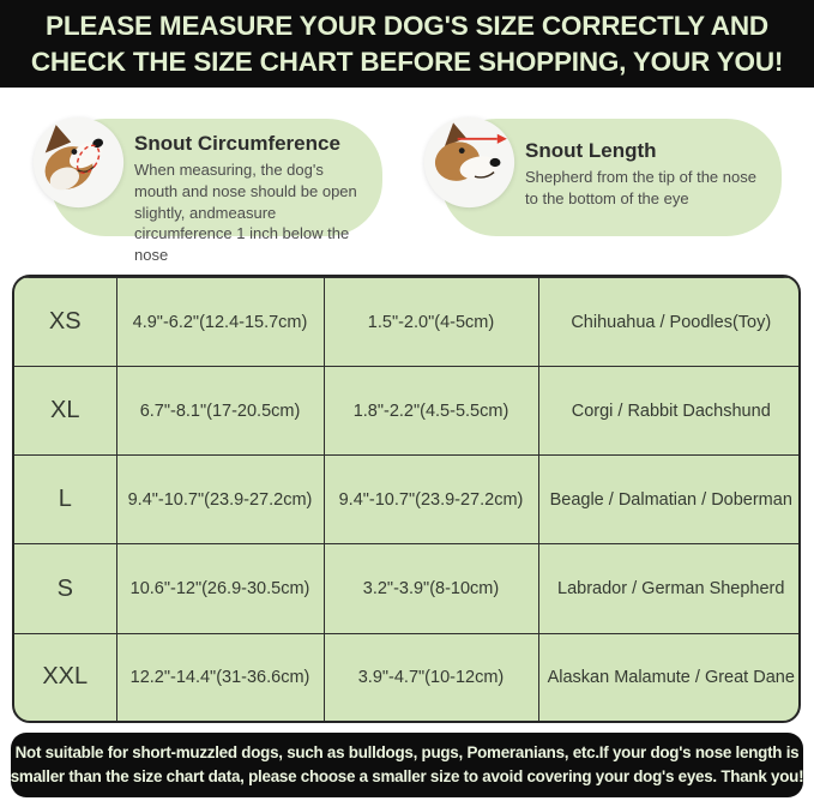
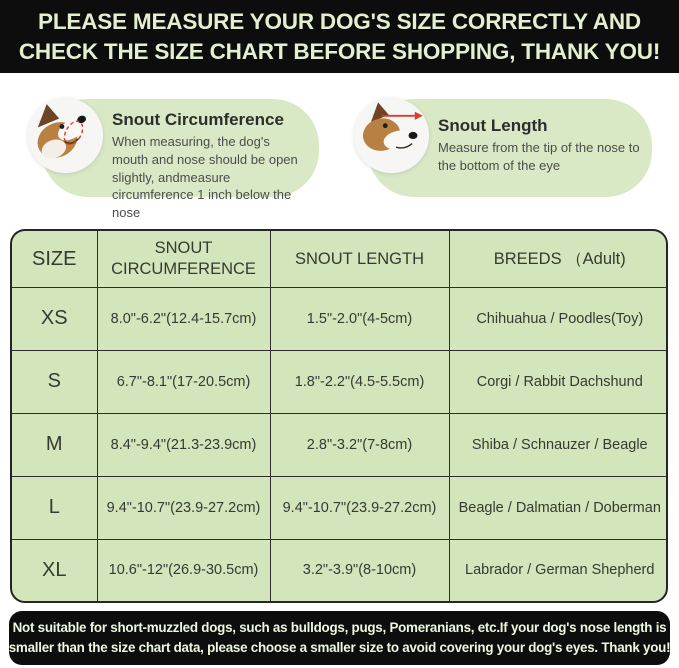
  PLEASE MEASURE YOUR DOG'S SIZE CORRECTLY AND
- CHECK THE SIZE CHART BEFORE SHOPPING, YOUR YOU!
+ CHECK THE SIZE CHART BEFORE SHOPPING, THANK YOU!
  Snout Circumference
  When measuring, the dog's mouth and nose should be open slightly, andmeasure circumference 1 inch below the nose
  Snout Length
- Shepherd from the tip of the nose to the bottom of the eye
+ Measure from the tip of the nose to the bottom of the eye
+ SIZE	SNOUT CIRCUMFERENCE	SNOUT LENGTH	BREEDS （Adult)
- XS	4.9"-6.2"(12.4-15.7cm)	1.5"-2.0"(4-5cm)	Chihuahua / Poodles(Toy)
+ XS	8.0"-6.2"(12.4-15.7cm)	1.5"-2.0"(4-5cm)	Chihuahua / Poodles(Toy)
- XL	6.7"-8.1"(17-20.5cm)	1.8"-2.2"(4.5-5.5cm)	Corgi / Rabbit Dachshund
+ S	6.7"-8.1"(17-20.5cm)	1.8"-2.2"(4.5-5.5cm)	Corgi / Rabbit Dachshund
+ M	8.4"-9.4"(21.3-23.9cm)	2.8"-3.2"(7-8cm)	Shiba / Schnauzer / Beagle
  L	9.4"-10.7"(23.9-27.2cm)	9.4"-10.7"(23.9-27.2cm)	Beagle / Dalmatian / Doberman
- S	10.6"-12"(26.9-30.5cm)	3.2"-3.9"(8-10cm)	Labrador / German Shepherd
+ XL	10.6"-12"(26.9-30.5cm)	3.2"-3.9"(8-10cm)	Labrador / German Shepherd
- XXL	12.2"-14.4"(31-36.6cm)	3.9"-4.7"(10-12cm)	Alaskan Malamute / Great Dane
  Not suitable for short-muzzled dogs, such as bulldogs, pugs, Pomeranians, etc.If your dog's nose length is
  smaller than the size chart data, please choose a smaller size to avoid covering your dog's eyes. Thank you!
